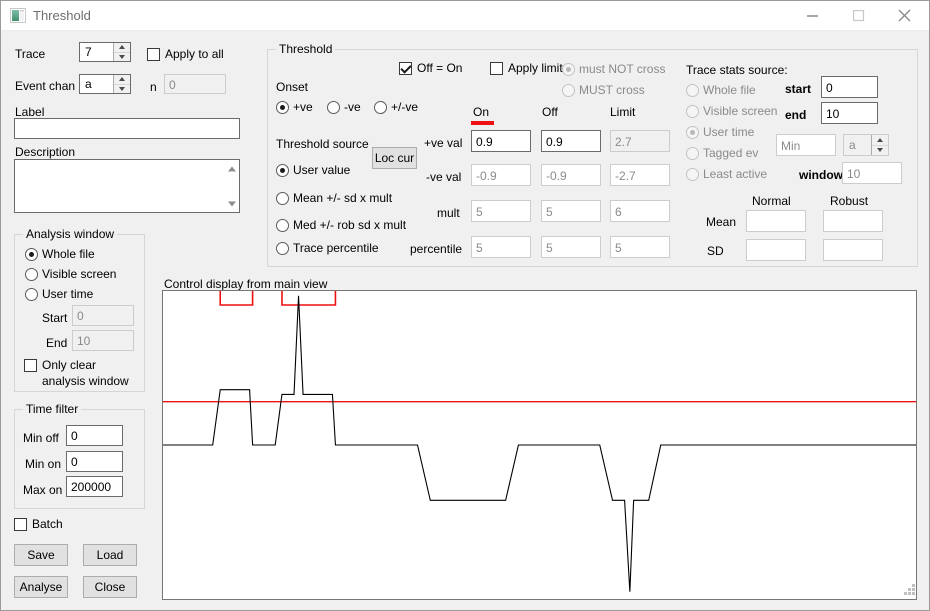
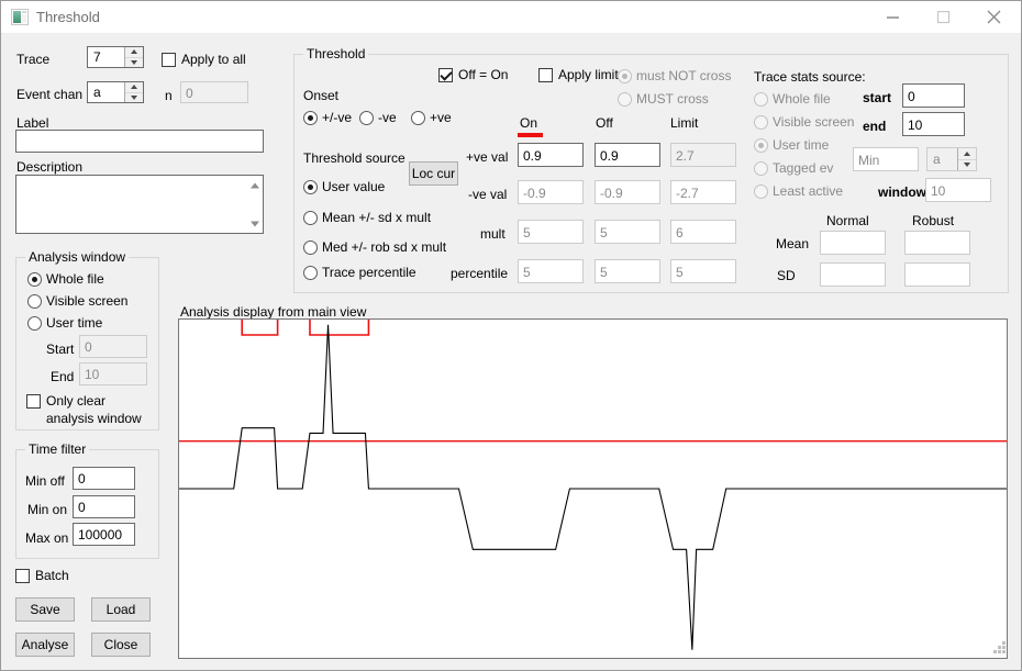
  Threshold
  Trace
  7
  Apply to all
  Event chan
  a
  n
  0
  Label
  Description
  Analysis window
  Whole file
  Visible screen
  User time
  Start
  0
  End
  10
  Only clear
  analysis window
  Time filter
  Min off
  0
  Min on
  0
  Max on
- 200000
+ 100000
  Batch
  Save
  Load
  Analyse
  Close
  Threshold
  Off = On
  Apply limit
  must NOT cross
  MUST cross
  Onset
- +ve
+ +/-ve
  -ve
- +/-ve
+ +ve
  Threshold source
  Loc cur
  User value
  Mean +/- sd x mult
  Med +/- rob sd x mult
  Trace percentile
  On
  Off
  Limit
  +ve val
  0.9
  0.9
  2.7
  -ve val
  -0.9
  -0.9
  -2.7
  mult
  5
  5
  6
  percentile
  5
  5
  5
  Trace stats source:
  Whole file
  Visible screen
  User time
  Tagged ev
  Least active
  start
  0
  end
  10
  Min
  a
  window
  10
  Normal
  Robust
  Mean
  SD
- Control display from main view
+ Analysis display from main view
